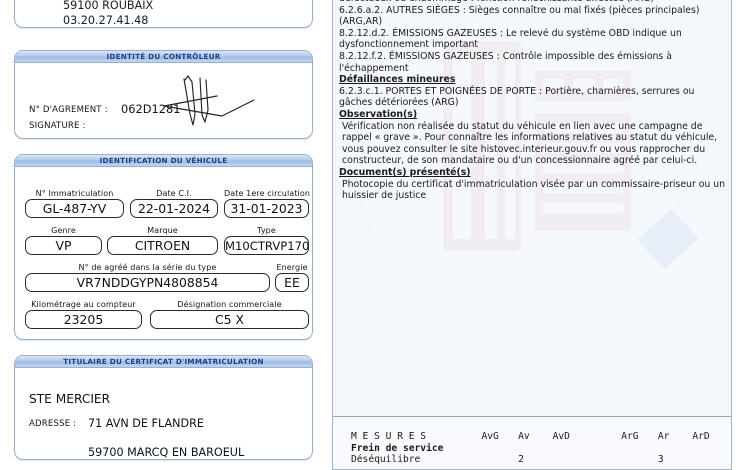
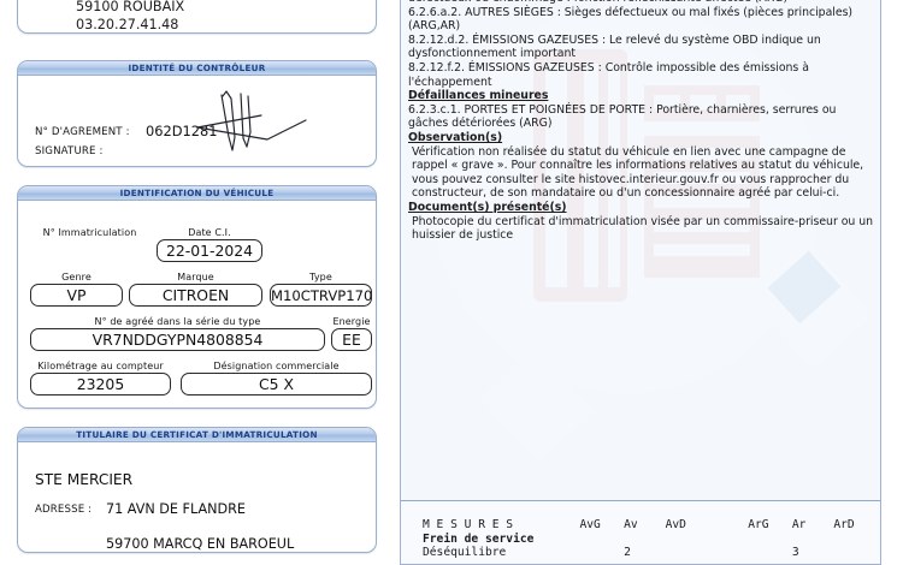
  59100 ROUBAIX
  03.20.27.41.48
  IDENTITÉ DU CONTRÔLEUR
  N° D'AGREMENT :
  062D1281
  SIGNATURE :
  IDENTIFICATION DU VÉHICULE
  N° Immatriculation
- GL-487-YV
  Date C.I.
  22-01-2024
- Date 1ere circulation
- 31-01-2023
  Genre
  VP
  Marque
  CITROEN
  Type
  M10CTRVP170
  N° de agréé dans la série du type
  VR7NDDGYPN4808854
  Energie
  EE
  Kilométrage au compteur
  23205
  Désignation commerciale
  C5 X
  TITULAIRE DU CERTIFICAT D'IMMATRICULATION
  STE MERCIER
  ADRESSE :
  71 AVN DE FLANDRE
  59700 MARCQ EN BAROEUL
- 6.2.6.a.2. AUTRES SIÈGES : Sièges connaître ou mal fixés (pièces principales) (ARG,AR)
+ 6.2.6.a.2. AUTRES SIÈGES : Sièges défectueux ou mal fixés (pièces principales) (ARG,AR)
  8.2.12.d.2. ÉMISSIONS GAZEUSES : Le relevé du système OBD indique un dysfonctionnement important
  8.2.12.f.2. ÉMISSIONS GAZEUSES : Contrôle impossible des émissions à l'échappement
  Défaillances mineures
  6.2.3.c.1. PORTES ET POIGNÉES DE PORTE : Portière, charnières, serrures ou gâches détériorées (ARG)
  Observation(s)
  Vérification non réalisée du statut du véhicule en lien avec une campagne de rappel « grave ». Pour connaître les informations relatives au statut du véhicule, vous pouvez consulter le site histovec.interieur.gouv.fr ou vous rapprocher du constructeur, de son mandataire ou d'un concessionnaire agréé par celui-ci.
  Document(s) présenté(s)
  Photocopie du certificat d'immatriculation visée par un commissaire-priseur ou un huissier de justice
  M E S U R E S	AvG	Av	AvD	ArG	Ar	ArD
  Frein de service
  Déséquilibre		2			3
